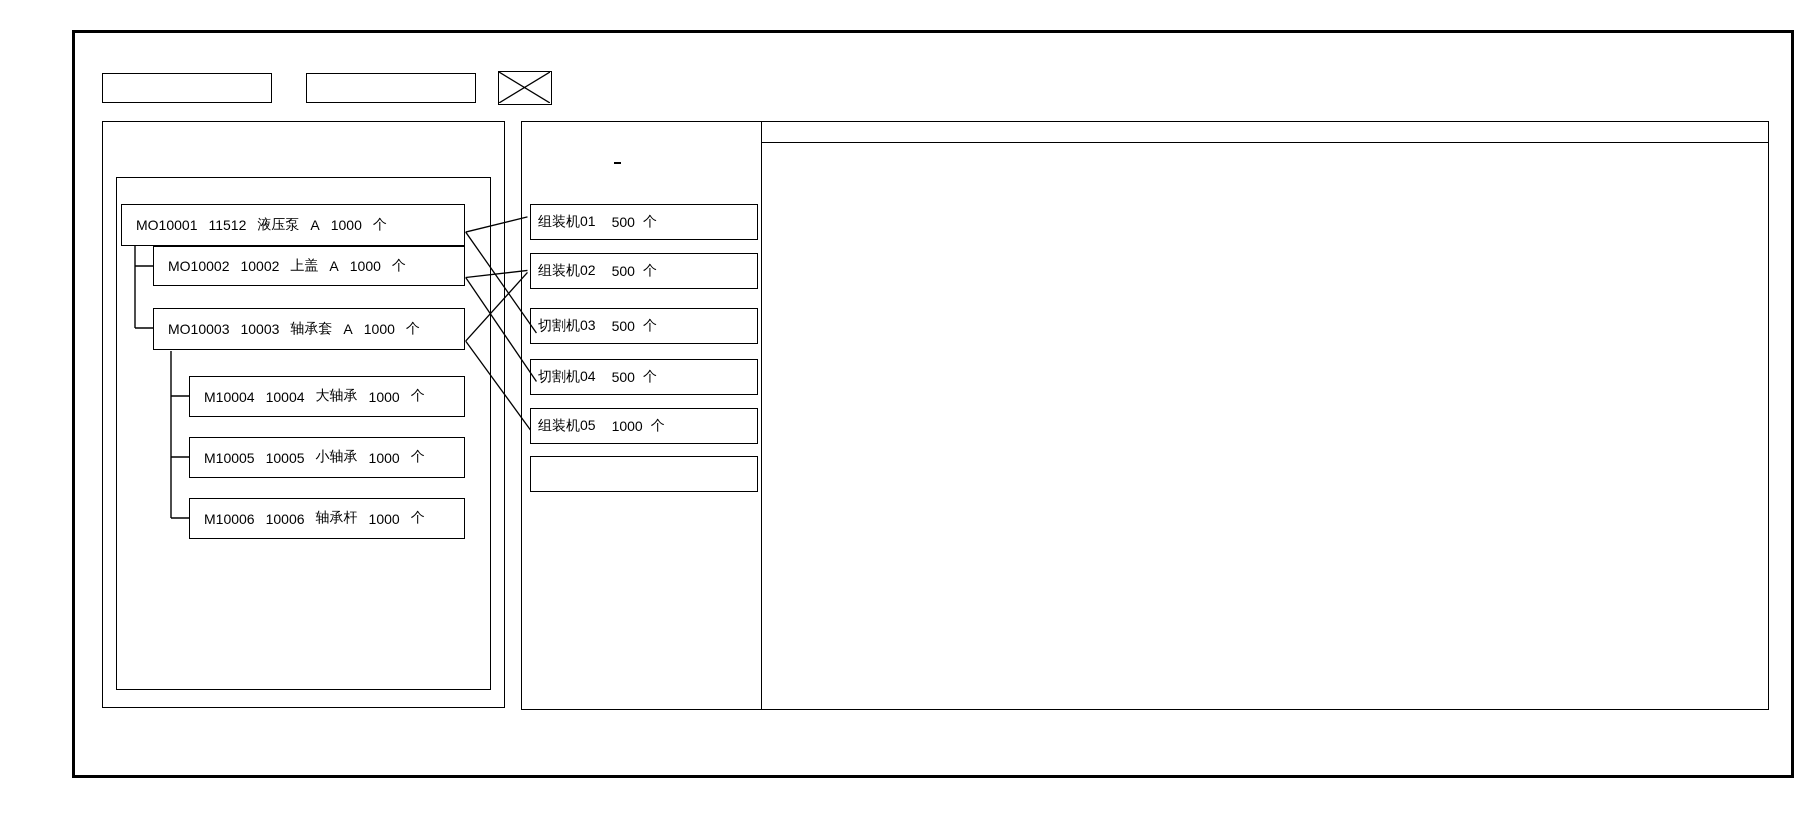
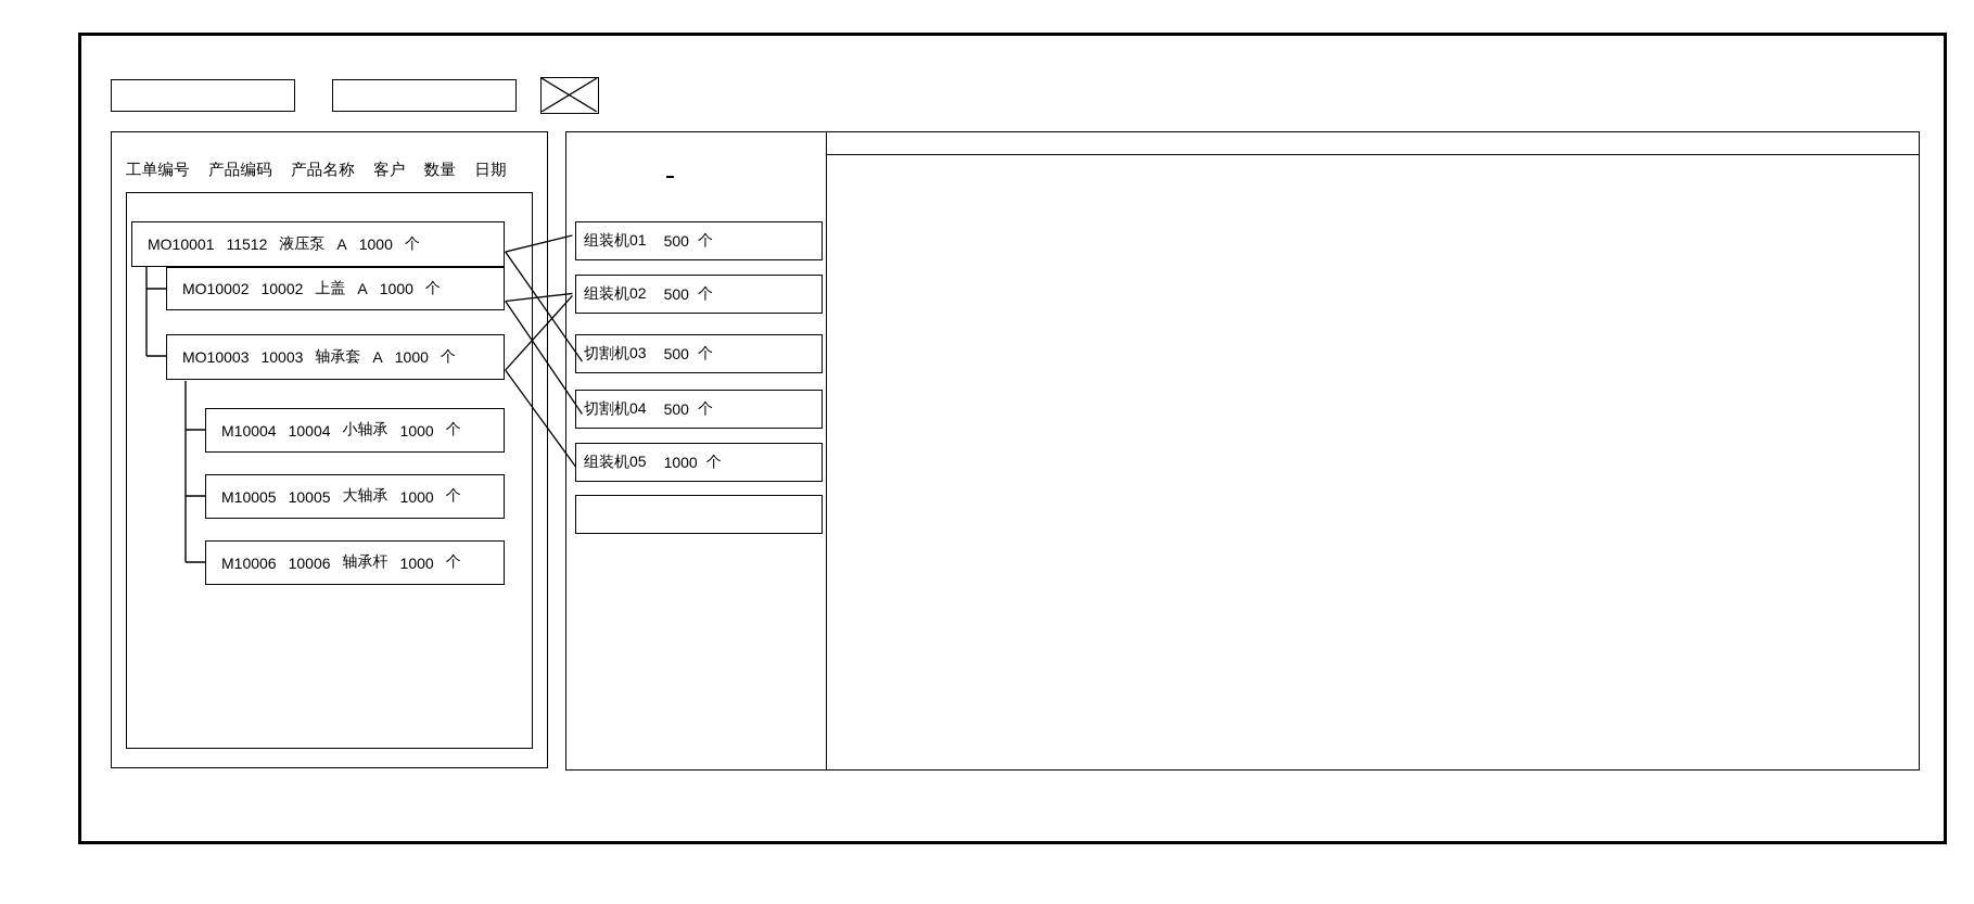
+ 工单编号 产品编码 产品名称 客户 数量 日期
  MO10001
  11512
  液压泵
  A
  1000
  个
  MO10002
  10002
  上盖
  A
  1000
  个
  MO10003
  10003
  轴承套
  A
  1000
  个
  M10004
  10004
- 大轴承
+ 小轴承
  1000
  个
  M10005
  10005
- 小轴承
+ 大轴承
  1000
  个
  M10006
  10006
  轴承杆
  1000
  个
  组装机01
  500
  个
  组装机02
  500
  个
  切割机03
  500
  个
  切割机04
  500
  个
  组装机05
  1000
  个
